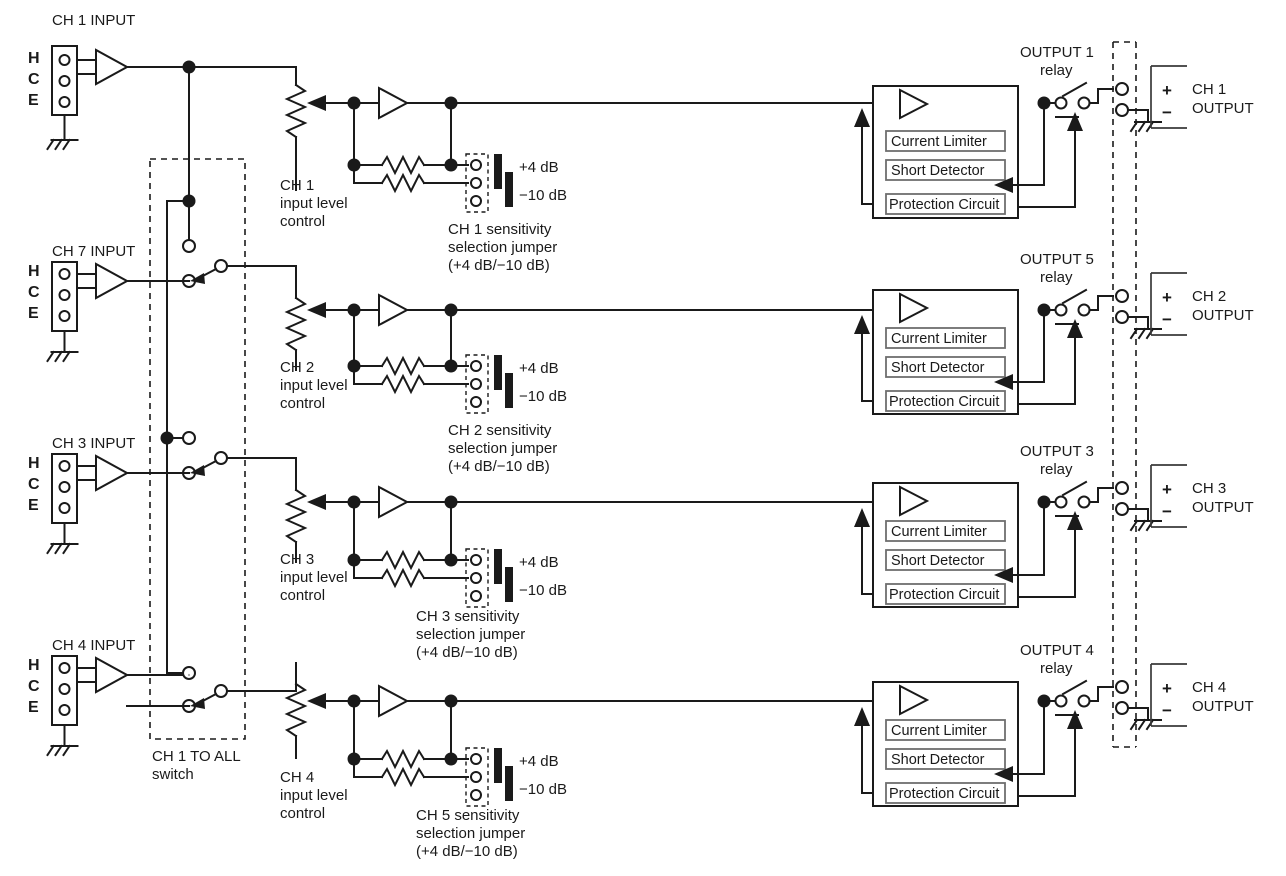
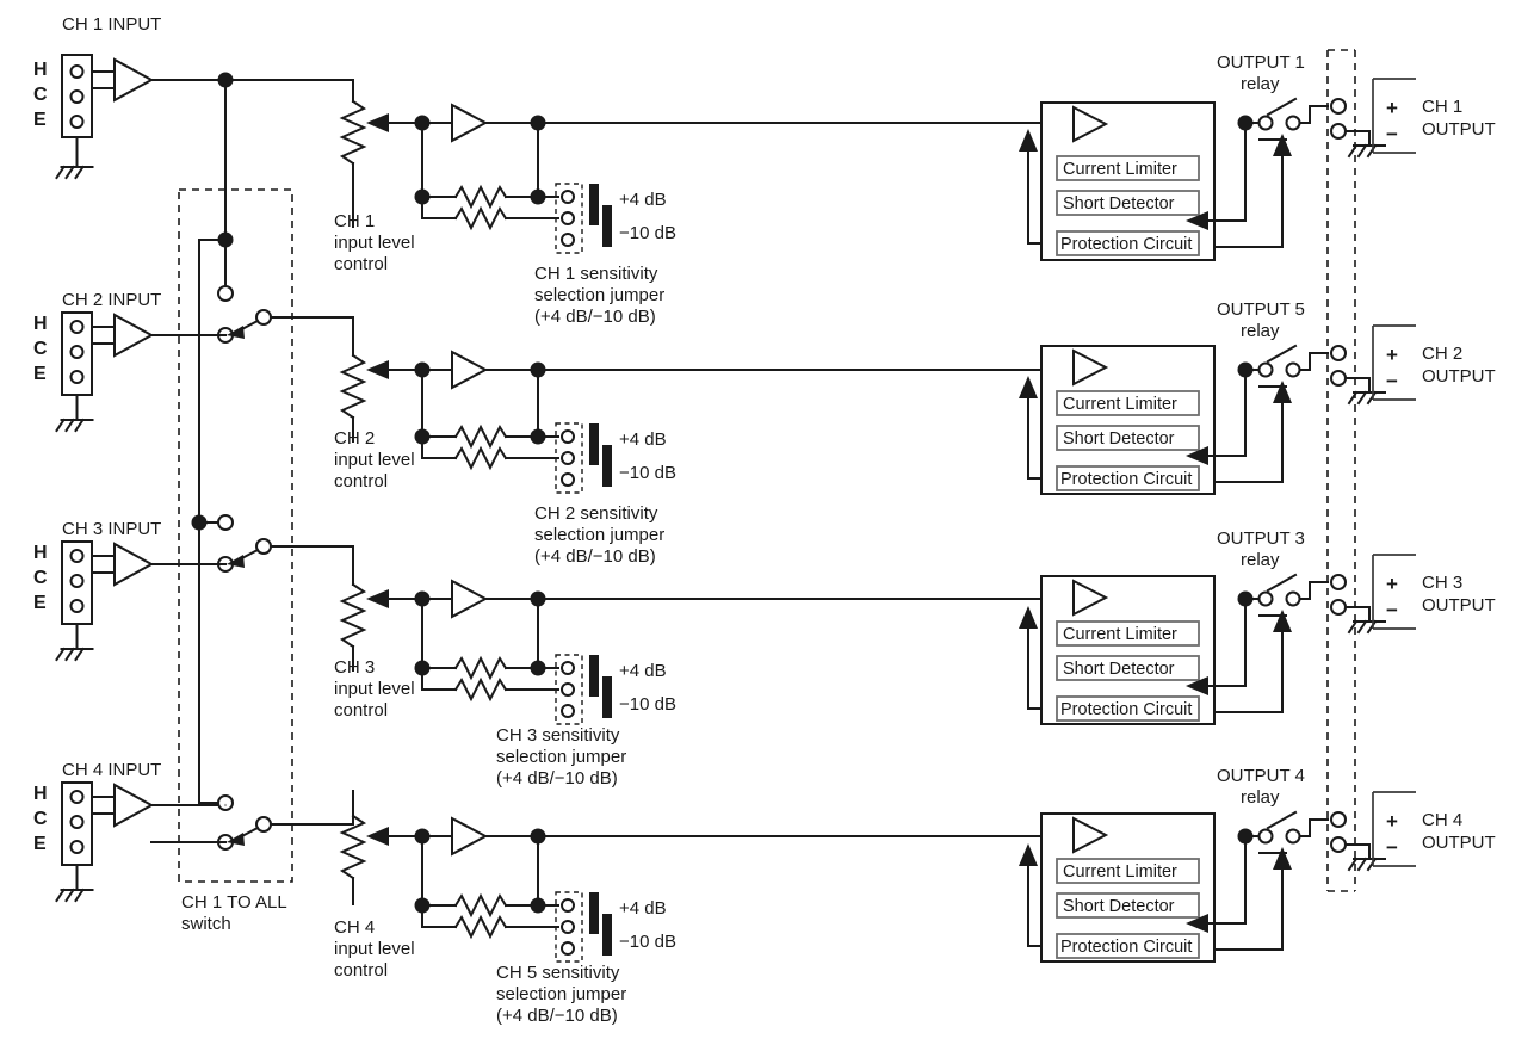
  CH 1 INPUT
  H
  C
  E
  CH 1
  input level
  control
  +4 dB
  −10 dB
  CH 1 sensitivity
  selection jumper
  (+4 dB/−10 dB)
  Current Limiter
  Short Detector
  Protection Circuit
  OUTPUT 1
  relay
  +
  −
  CH 1
  OUTPUT
- CH 7 INPUT
+ CH 2 INPUT
  H
  C
  E
  CH 2
  input level
  control
  +4 dB
  −10 dB
  CH 2 sensitivity
  selection jumper
  (+4 dB/−10 dB)
  Current Limiter
  Short Detector
  Protection Circuit
  OUTPUT 5
  relay
  +
  −
  CH 2
  OUTPUT
  CH 3 INPUT
  H
  C
  E
  CH 3
  input level
  control
  +4 dB
  −10 dB
  CH 3 sensitivity
  selection jumper
  (+4 dB/−10 dB)
  Current Limiter
  Short Detector
  Protection Circuit
  OUTPUT 3
  relay
  +
  −
  CH 3
  OUTPUT
  CH 4 INPUT
  H
  C
  E
  CH 4
  input level
  control
  +4 dB
  −10 dB
  CH 5 sensitivity
  selection jumper
  (+4 dB/−10 dB)
  Current Limiter
  Short Detector
  Protection Circuit
  OUTPUT 4
  relay
  +
  −
  CH 4
  OUTPUT
  CH 1 TO ALL
  switch
